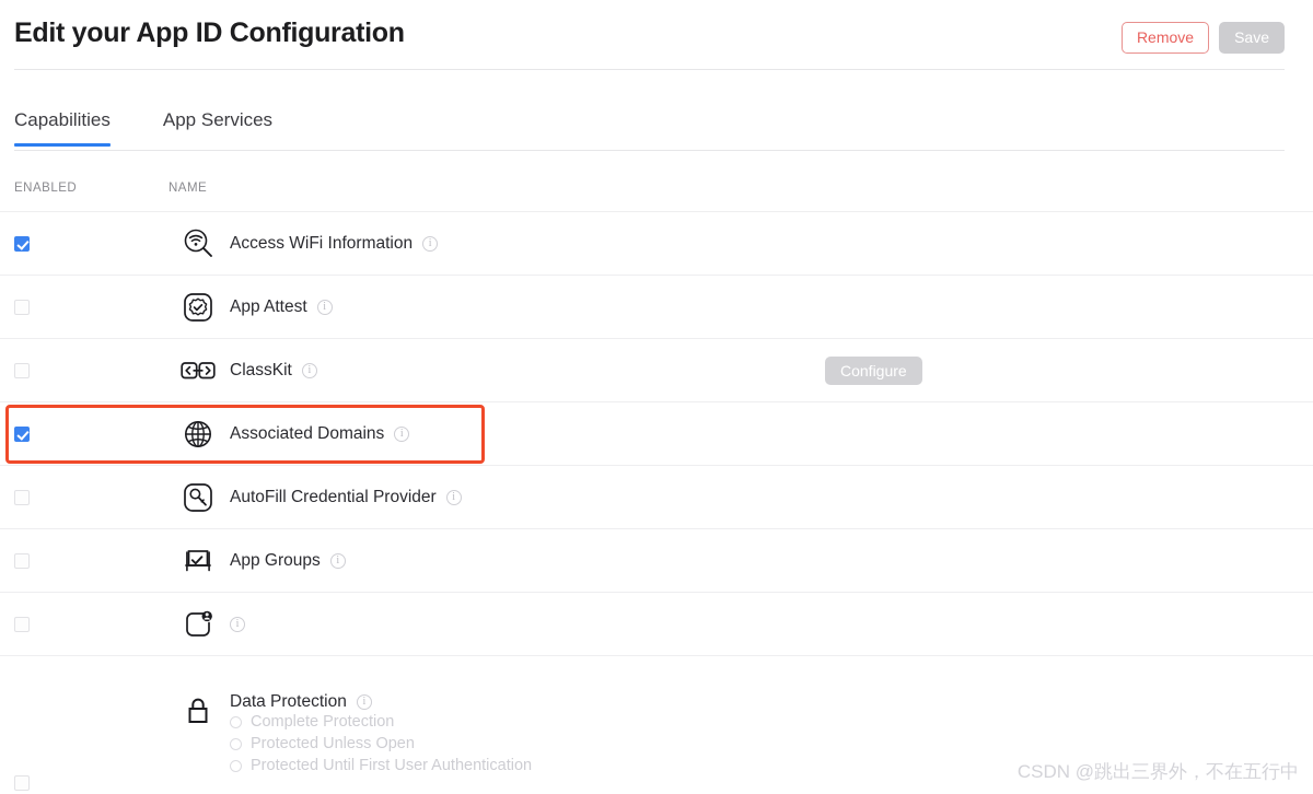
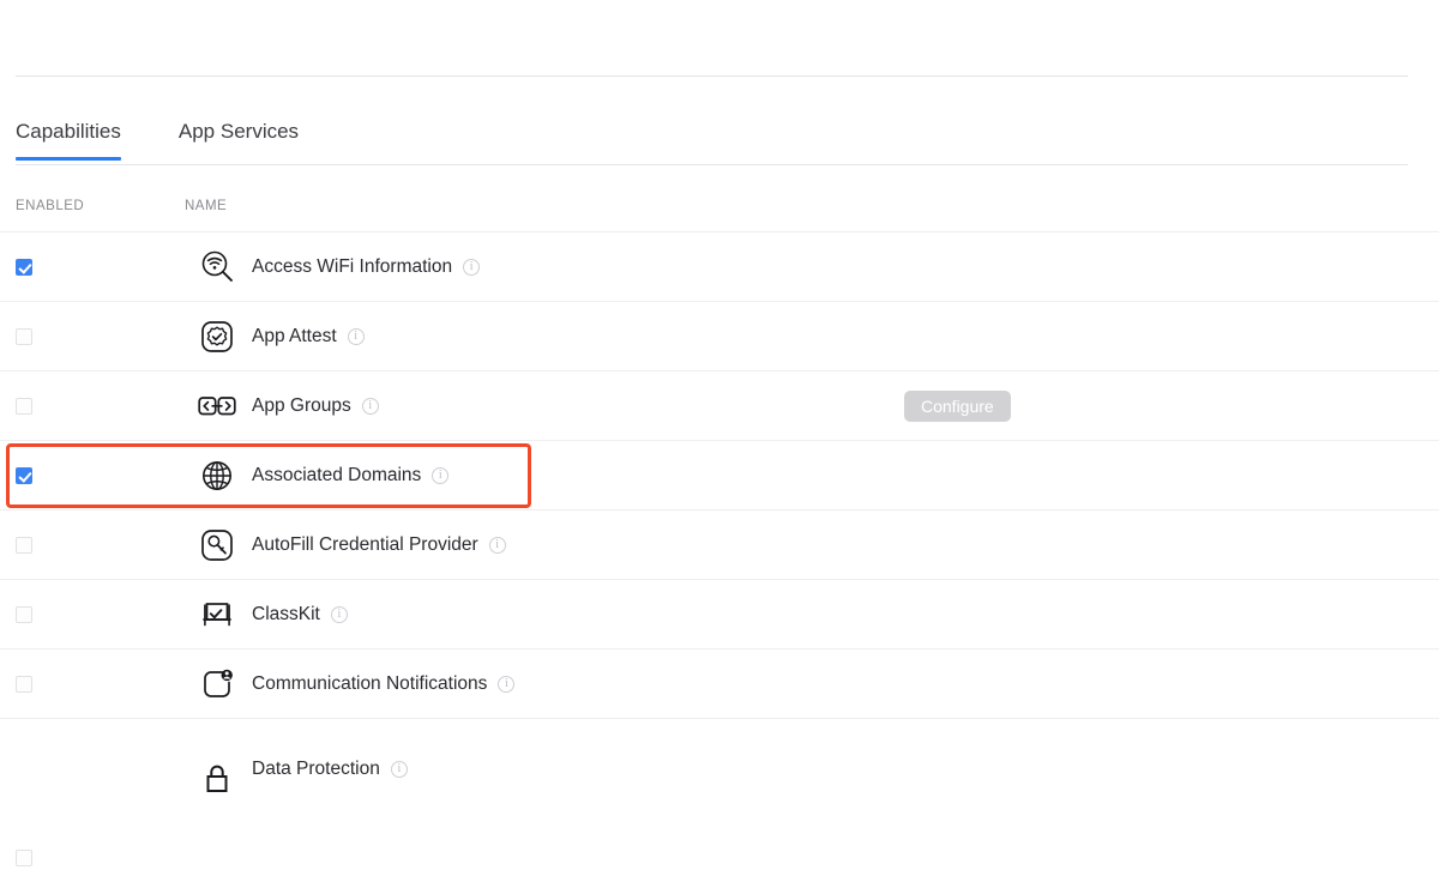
- Edit your App ID Configuration
- Remove
- Save
  Capabilities
  App Services
  ENABLED
  NAME
  Access WiFi Information
  i
  App Attest
  i
- ClassKit
+ App Groups
  i
  Configure
  Associated Domains
  i
  AutoFill Credential Provider
  i
- App Groups
+ ClassKit
  i
+ Communication Notifications
  i
  Data Protection
  i
- Complete Protection
- Protected Unless Open
- Protected Until First User Authentication
- CSDN @跳出三界外，不在五行中
